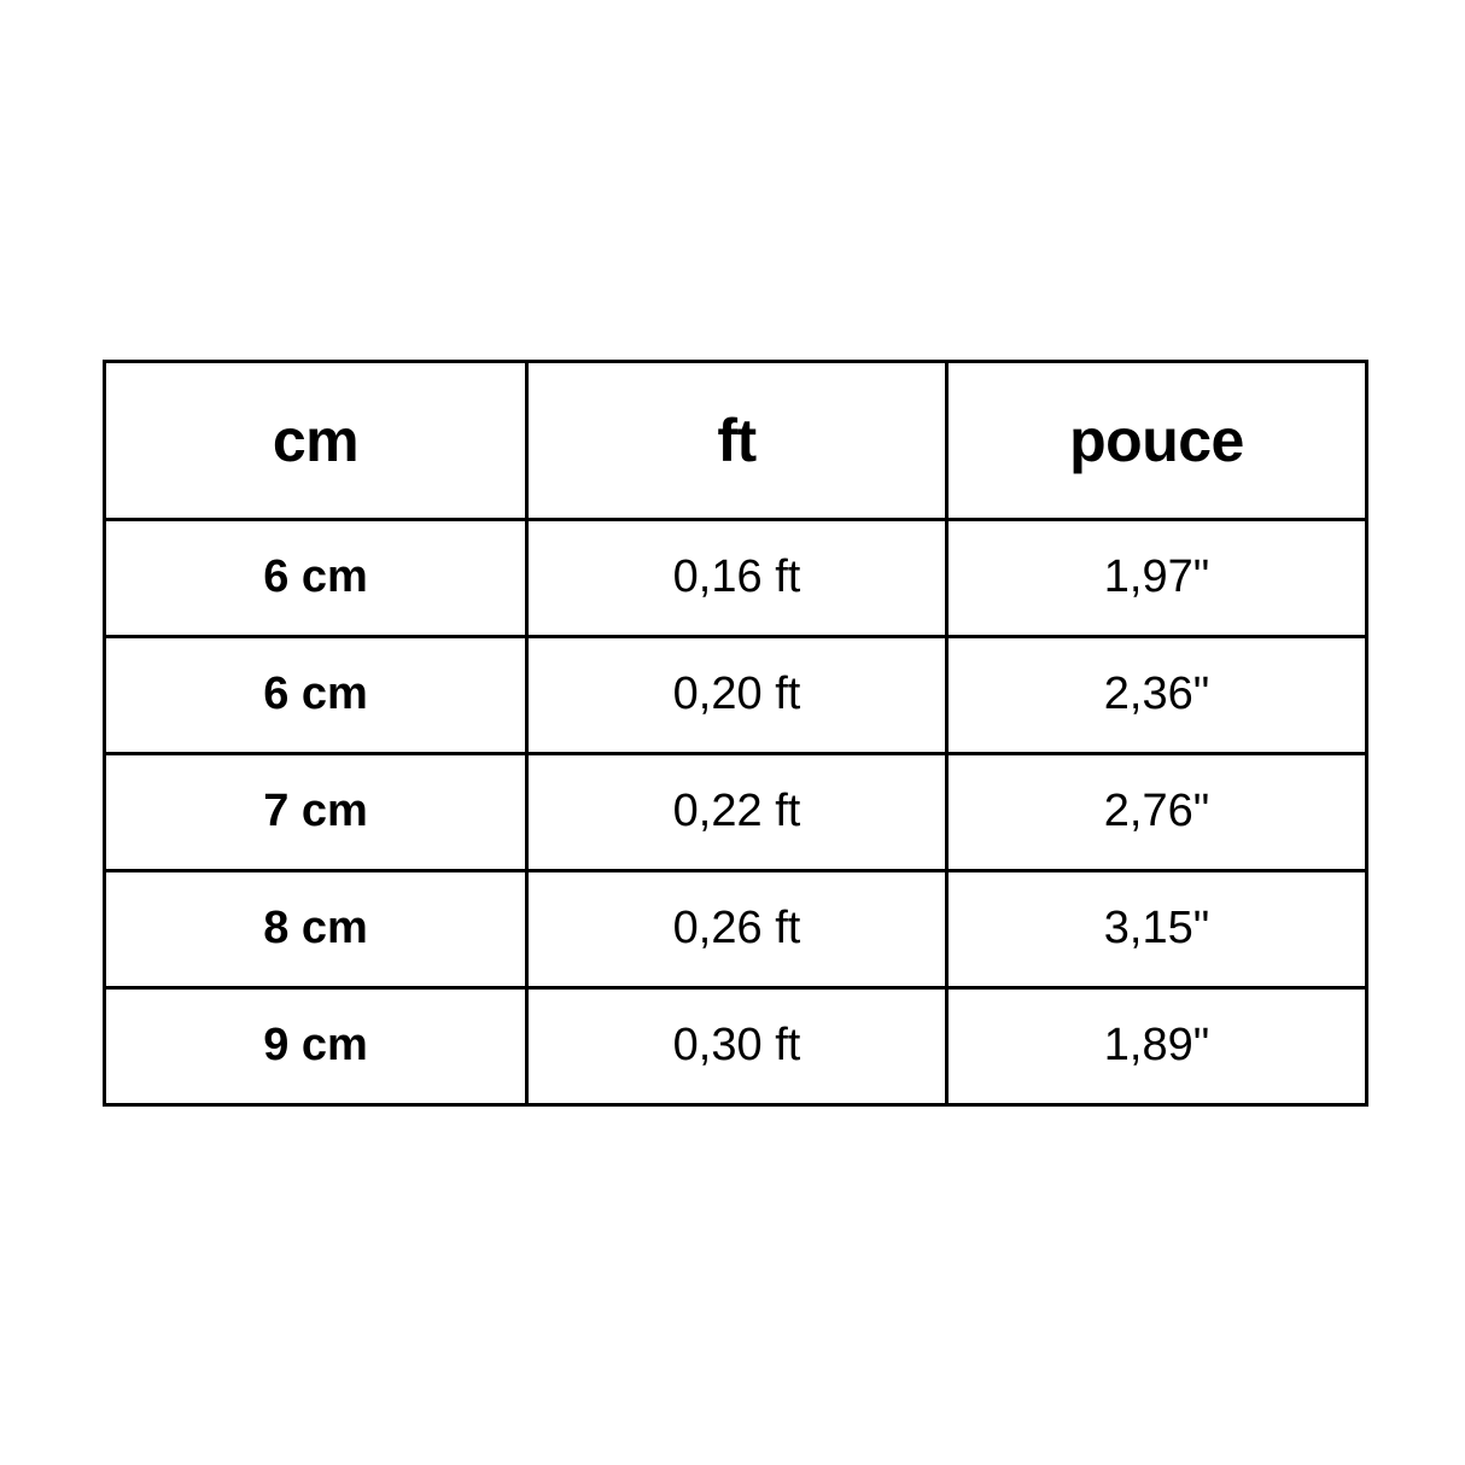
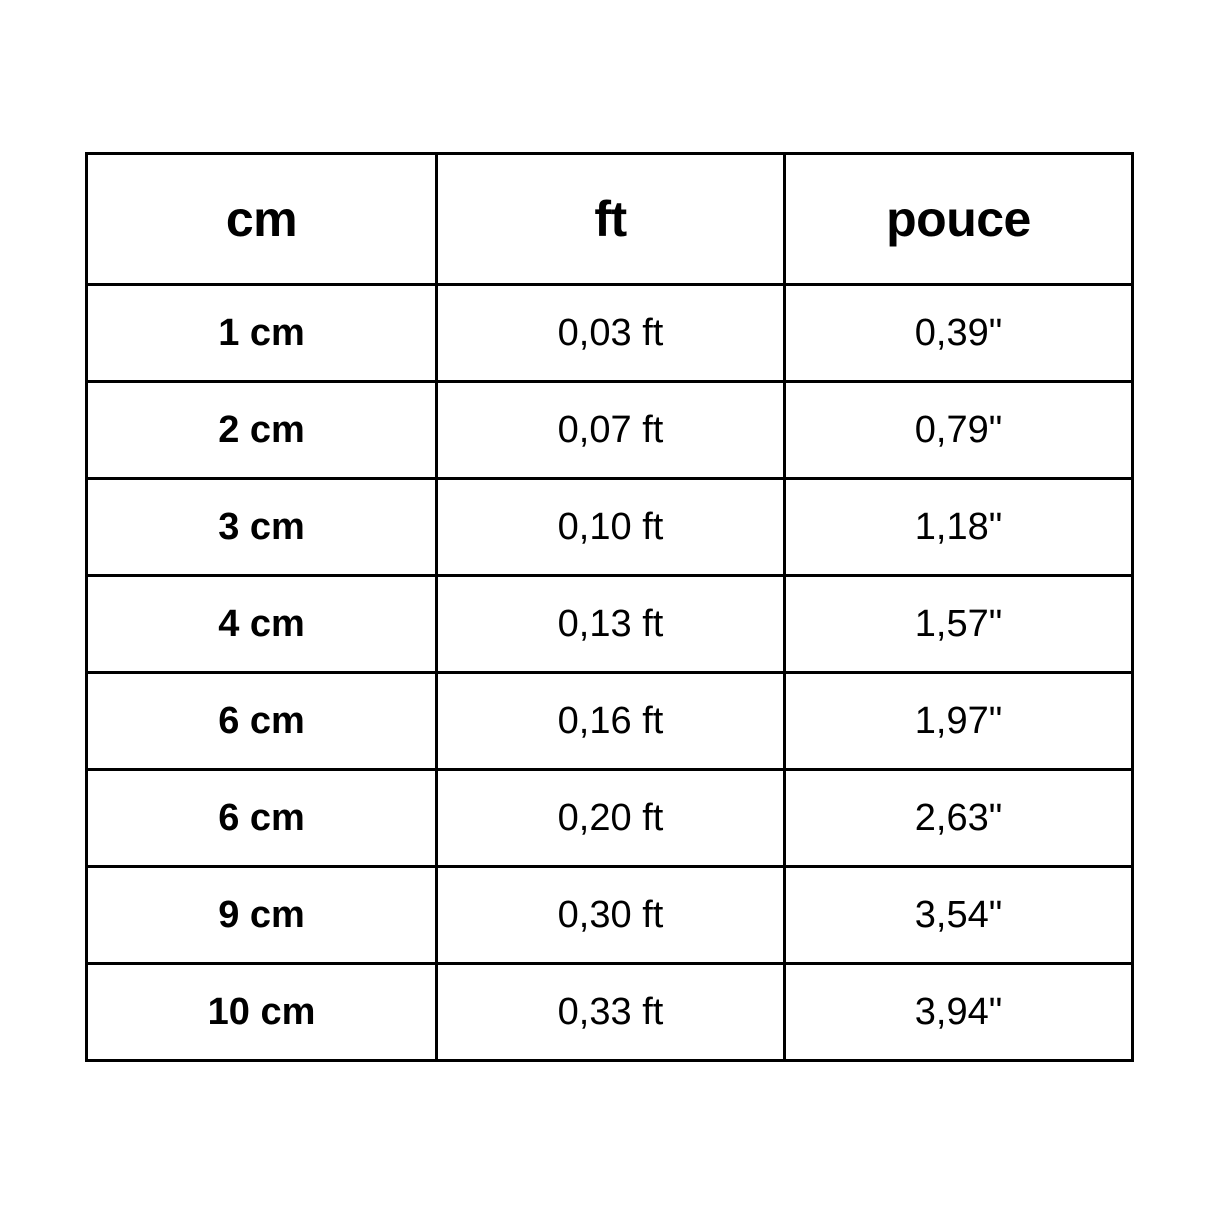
  cm	ft	pouce
+ 1 cm	0,03 ft	0,39"
+ 2 cm	0,07 ft	0,79"
+ 3 cm	0,10 ft	1,18"
+ 4 cm	0,13 ft	1,57"
  6 cm	0,16 ft	1,97"
- 6 cm	0,20 ft	2,36"
+ 6 cm	0,20 ft	2,63"
- 7 cm	0,22 ft	2,76"
- 8 cm	0,26 ft	3,15"
- 9 cm	0,30 ft	1,89"
+ 9 cm	0,30 ft	3,54"
+ 10 cm	0,33 ft	3,94"
